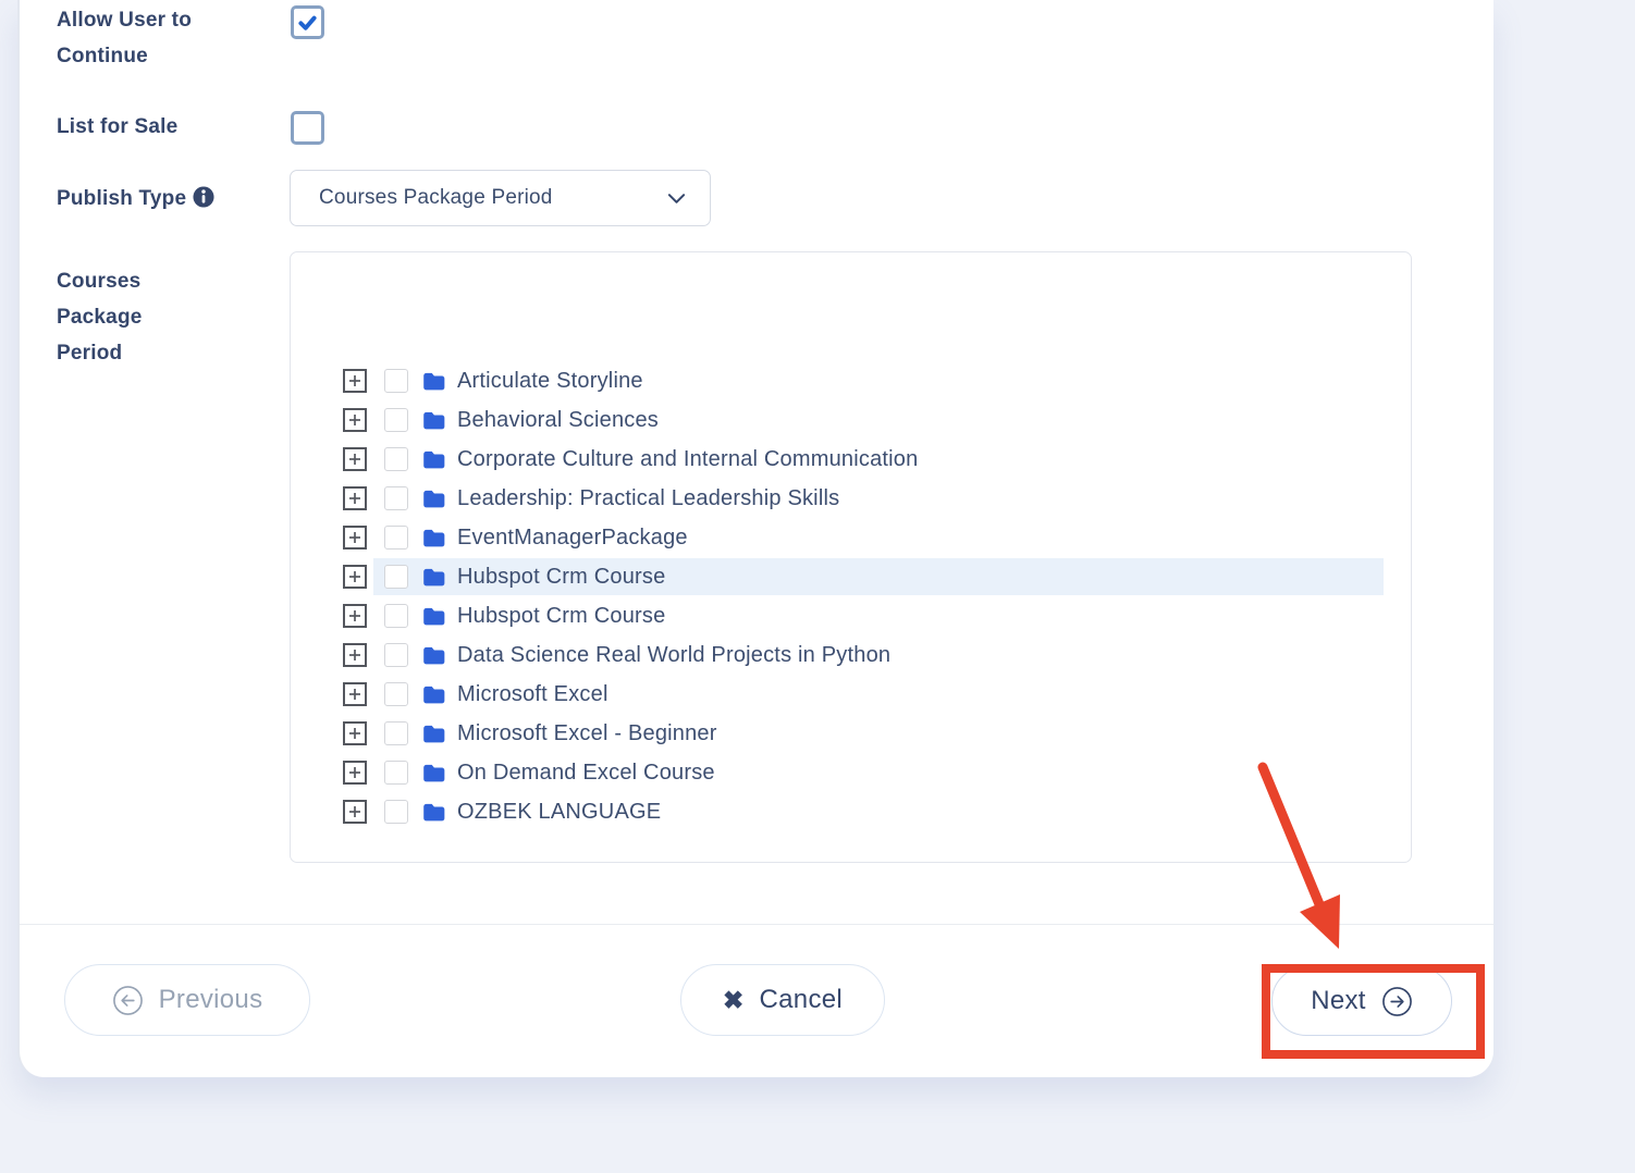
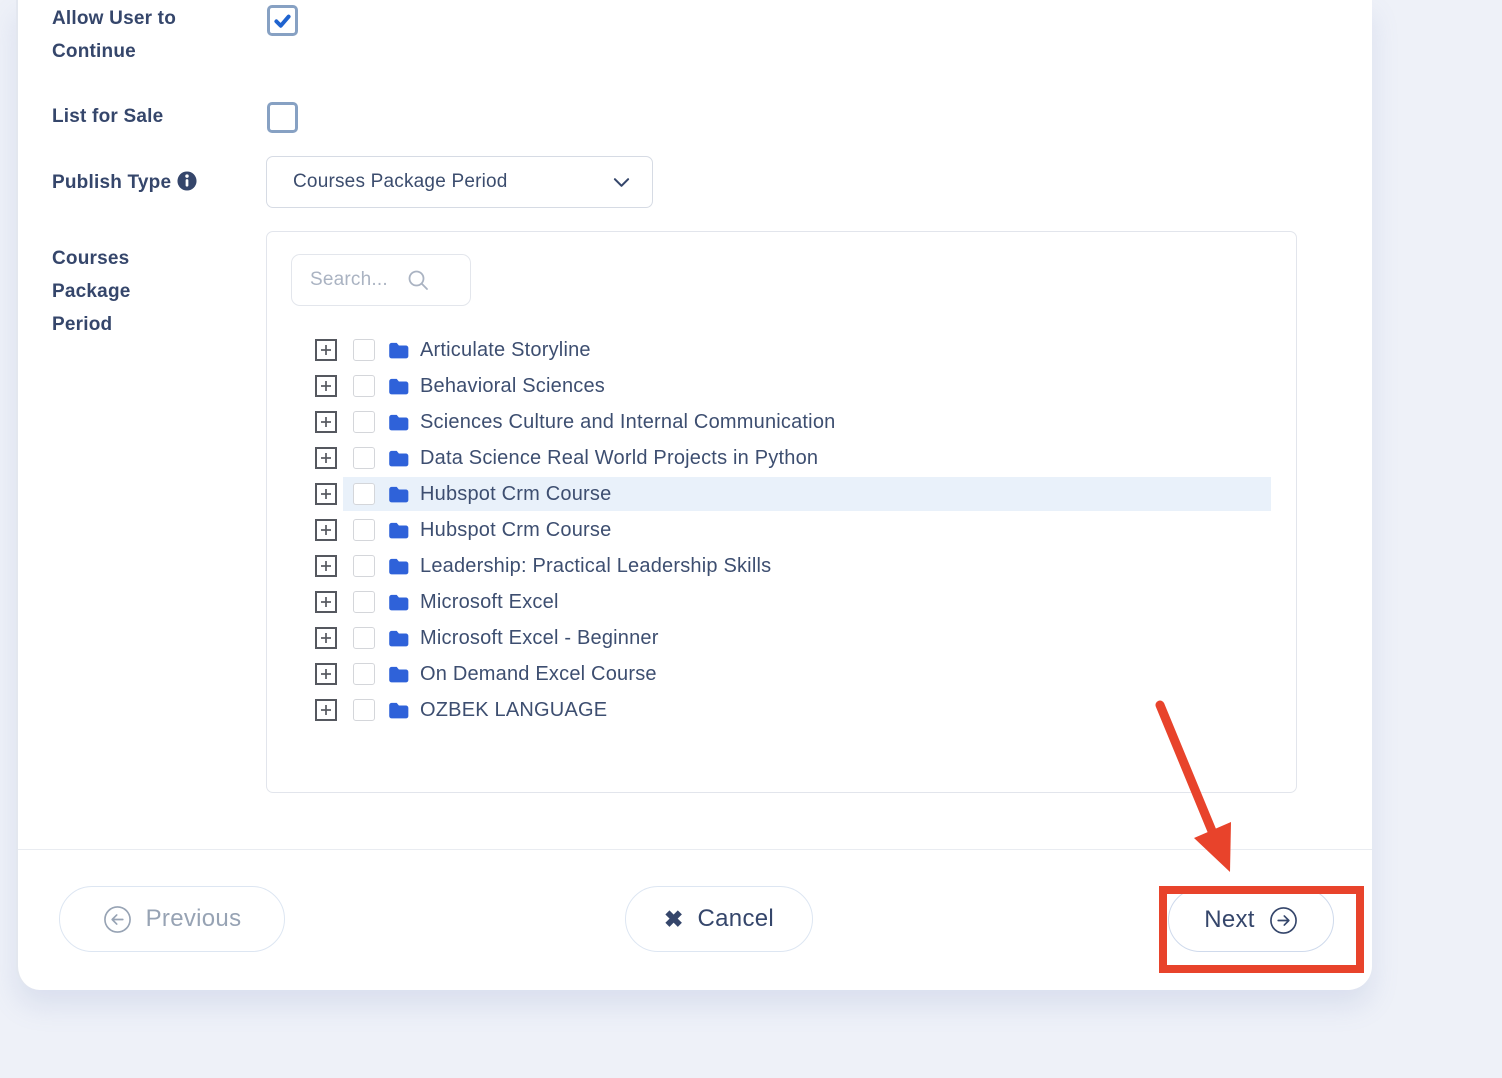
  Allow User to Continue
  List for Sale
  Publish Type
  Courses Package Period
  Courses Package Period
+ Search...
  Articulate Storyline
  Behavioral Sciences
- Corporate Culture and Internal Communication
+ Sciences Culture and Internal Communication
- Leadership: Practical Leadership Skills
+ Data Science Real World Projects in Python
- EventManagerPackage
  Hubspot Crm Course
  Hubspot Crm Course
- Data Science Real World Projects in Python
+ Leadership: Practical Leadership Skills
  Microsoft Excel
  Microsoft Excel - Beginner
  On Demand Excel Course
  OZBEK LANGUAGE
  Previous
  ✖
  Cancel
  Next
